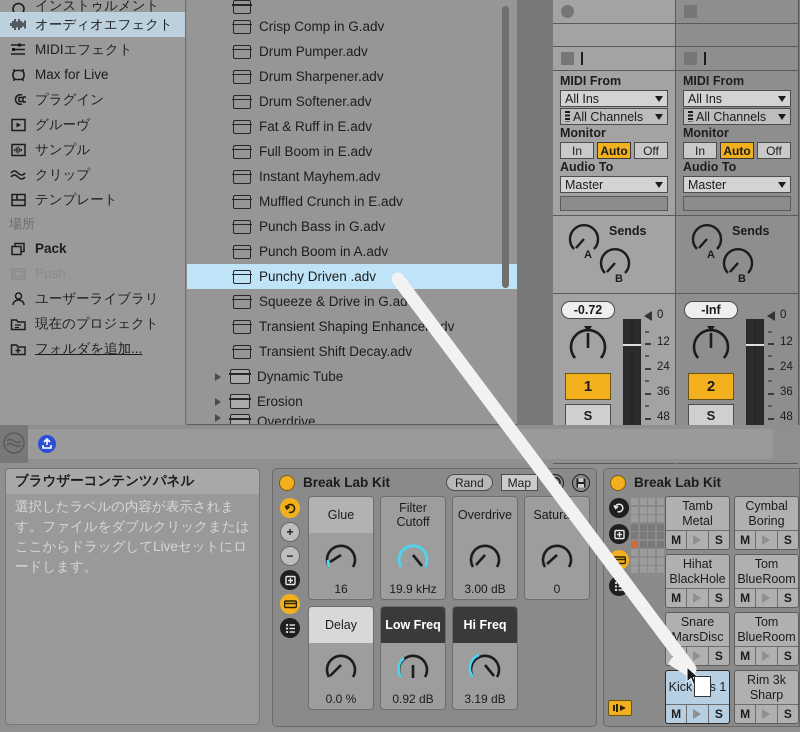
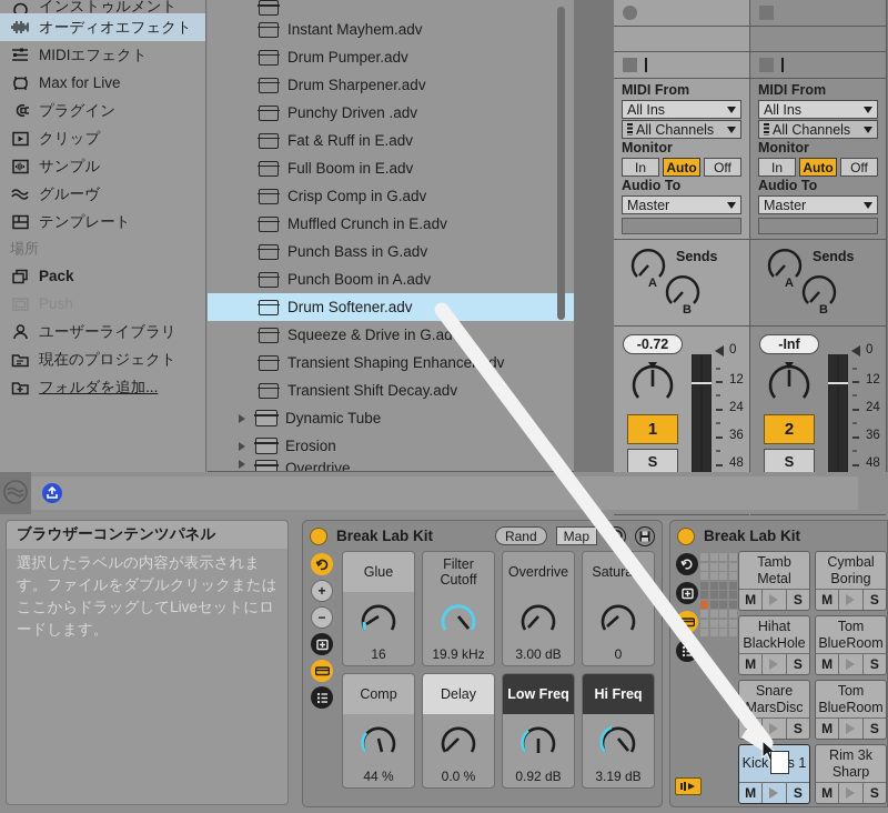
  インストゥルメント
  オーディオエフェクト
  MIDIエフェクト
  Max for Live
  プラグイン
- グルーヴ
+ クリップ
  サンプル
- クリップ
+ グルーヴ
  テンプレート
  場所
  Pack
  ユーザーライブラリ
  現在のプロジェクト
  フォルダを追加...
- Crisp Comp in G.adv
+ Instant Mayhem.adv
  Drum Pumper.adv
  Drum Sharpener.adv
- Drum Softener.adv
+ Punchy Driven .adv
  Fat & Ruff in E.adv
  Full Boom in E.adv
- Instant Mayhem.adv
+ Crisp Comp in G.adv
  Muffled Crunch in E.adv
  Punch Bass in G.adv
  Punch Boom in A.adv
- Punchy Driven .adv
+ Drum Softener.adv
  Squeeze & Drive in G.ad
  Transient Shaping Enhancedv
  Transient Shift Decay.adv
  Dynamic Tube
  Erosion
  Overdrive
  MIDI From
  All Ins
  All Channels
  Monitor
  In
  Auto
  Off
  Audio To
  Master
  Sends
  A
  B
  -0.72
  1
  S
  0
  12
  24
  36
  48
  MIDI From
  All Ins
  All Channels
  Monitor
  In
  Auto
  Off
  Audio To
  Master
  Sends
  A
  B
  -Inf
  2
  S
  0
  12
  24
  36
  48
  ブラウザーコンテンツパネル
  選択したラベルの内容が表示されます。ファイルをダブルクリックまたはここからドラッグしてLiveセットにロードします。
  Break Lab Kit
  Rand
  Map
  +
  −
  Glue
  16
  Filter Cutoff
  19.9 kHz
  Overdrive
  3.00 dB
  0
+ Comp
+ 44 %
  Delay
  0.0 %
  Low Freq
  0.92 dB
  Hi Freq
  3.19 dB
  Break Lab Kit
  Tamb Metal
  M
  S
  Cymbal Boring
  M
  S
  Hihat BlackHole
  M
  S
  Tom BlueRoom
  M
  S
  Snare MarsDisc
  S
  Tom BlueRoom
  M
  S
  Kicks 1
  M
  S
  Rim 3k Sharp
  M
  S
